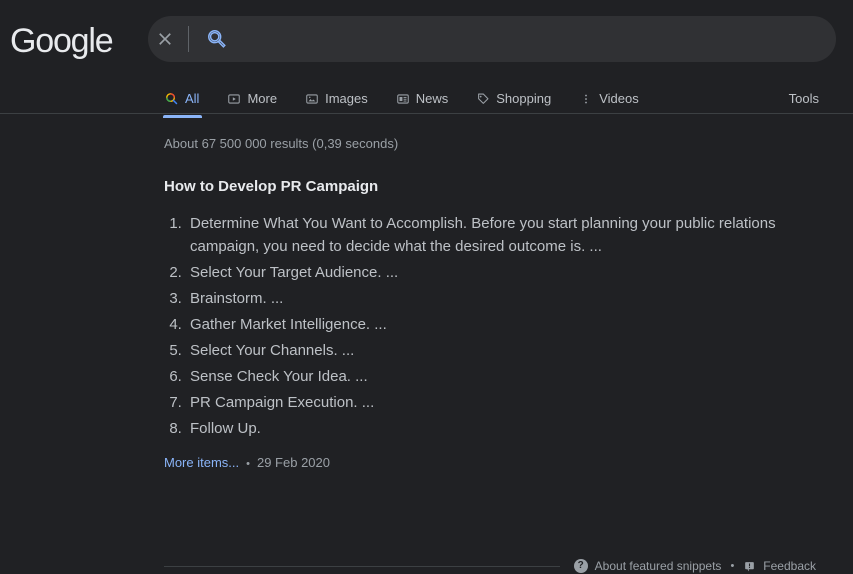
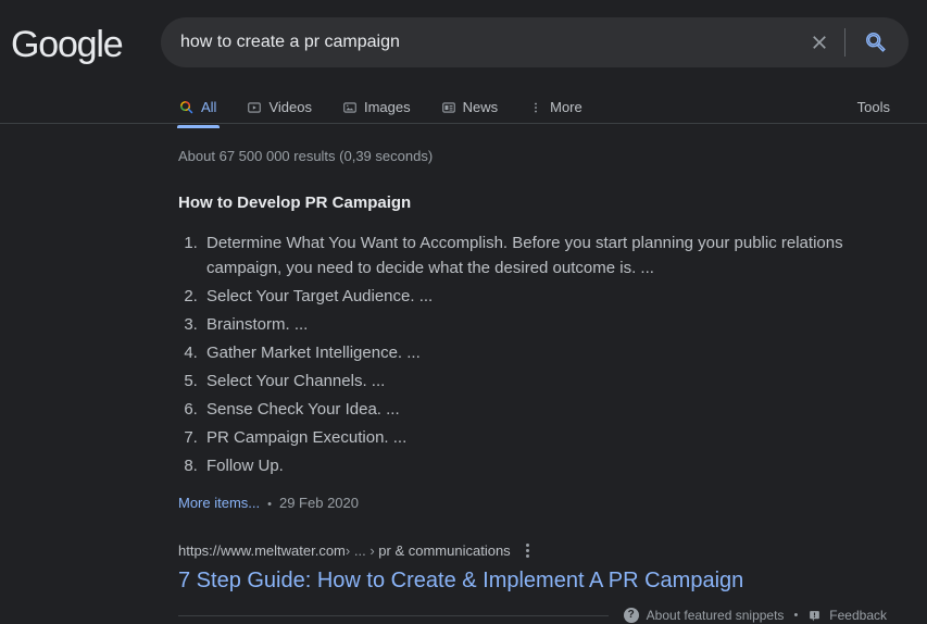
  Google
+ how to create a pr campaign
  All
- More
+ Videos
  Images
  News
- Shopping
- Videos
+ More
  Tools
  About 67 500 000 results (0,39 seconds)
  How to Develop PR Campaign
  Determine What You Want to Accomplish. Before you start planning your public relations campaign, you need to decide what the desired outcome is. ...
  Select Your Target Audience. ...
  Brainstorm. ...
  Gather Market Intelligence. ...
  Select Your Channels. ...
  Sense Check Your Idea. ...
  PR Campaign Execution. ...
  Follow Up.
  More items...
  •
  29 Feb 2020
+ https://www.meltwater.com› ... › pr & communications
+ 7 Step Guide: How to Create & Implement A PR Campaign
  ?
  About featured snippets
  •
  Feedback
